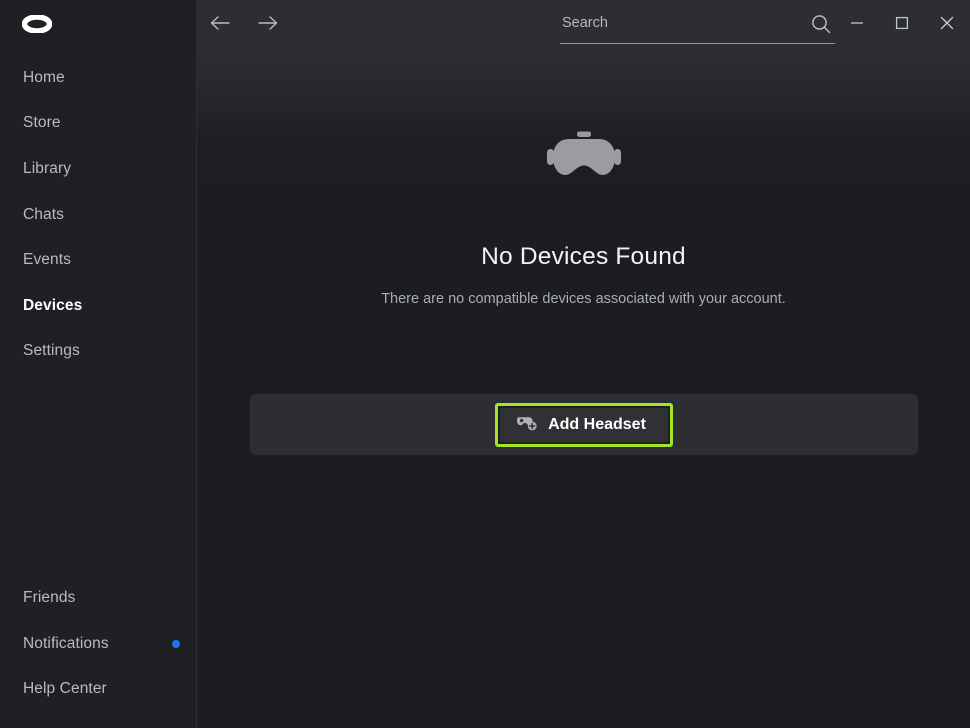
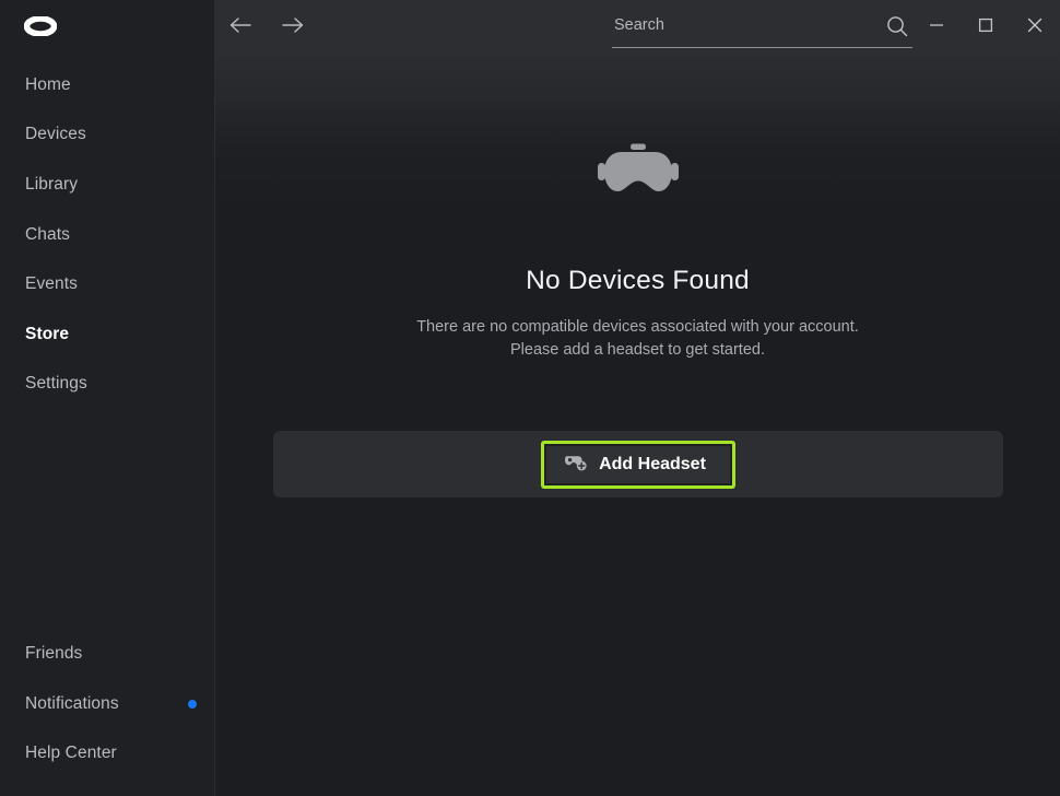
  Home
- Store
+ Devices
  Library
  Chats
  Events
- Devices
+ Store
  Settings
  Friends
  Notifications
  Help Center
  Search
  No Devices Found
  There are no compatible devices associated with your account.
+ Please add a headset to get started.
  Add Headset
